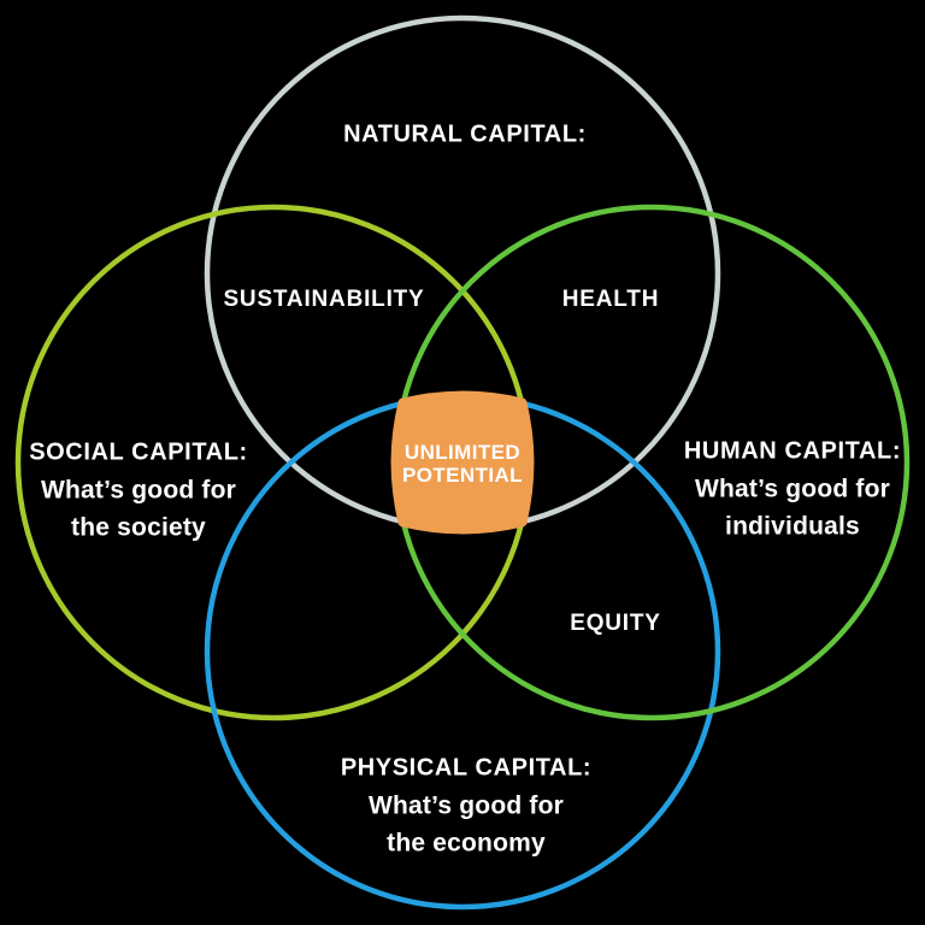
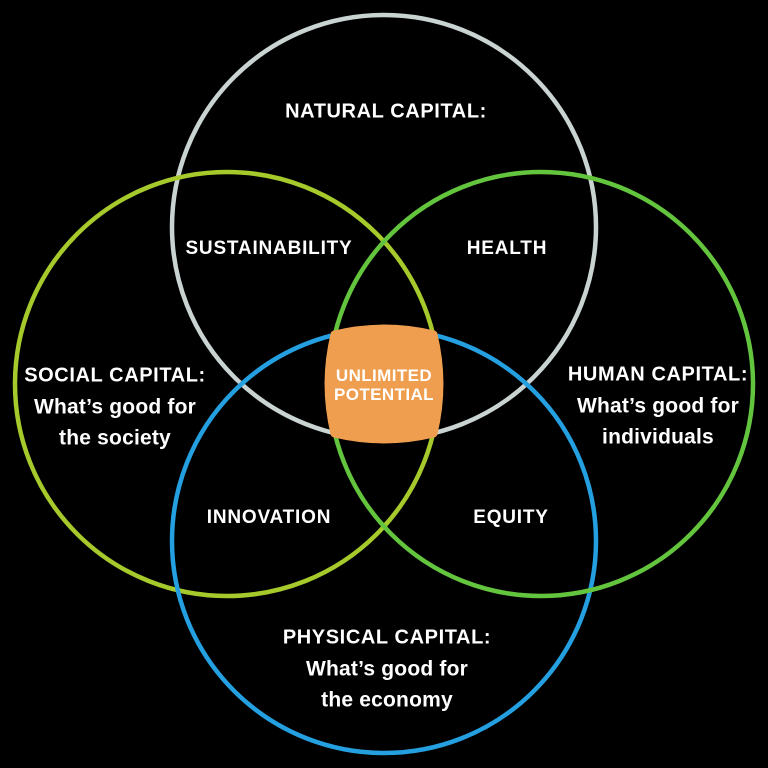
  NATURAL CAPITAL:
  SOCIAL CAPITAL:
  What’s good for
  the society
  HUMAN CAPITAL:
  What’s good for
  individuals
  PHYSICAL CAPITAL:
  What’s good for
  the economy
  SUSTAINABILITY
  HEALTH
+ INNOVATION
  EQUITY
  UNLIMITED
  POTENTIAL
